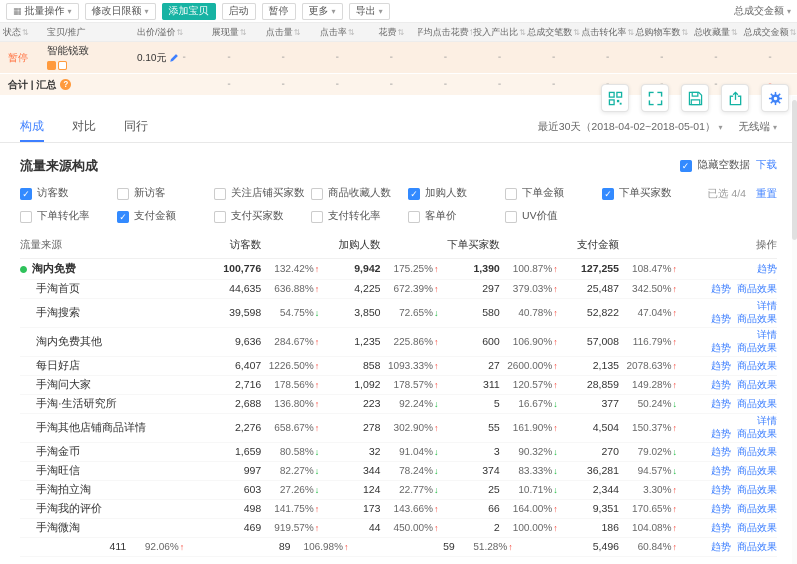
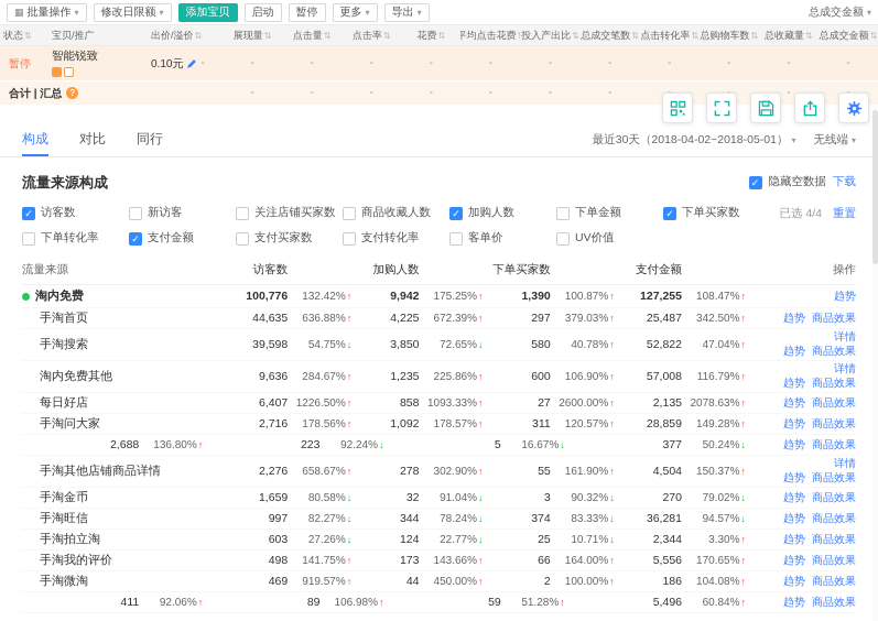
  ▦
  批量操作
  ▾
  修改日限额
  ▾
  添加宝贝
  启动
  暂停
  更多
  ▾
  导出
  ▾
  总成交金额
  ▾
  状态
  ⇅
  宝贝/推广
  出价/溢价
  ⇅
  展现量
  ⇅
  点击量
  ⇅
  点击率
  ⇅
  花费
  ⇅
  平均点击花费
  投入产出比
  ⇅
  总成交笔数
  ⇅
  点击转化率
  ⇅
  总购物车数
  ⇅
  总收藏量
  ⇅
  总成交金额
  ⇅
  暂停
  智能锐致
  0.10元
  -
  -
  -
  -
  -
  -
  -
  -
  -
  -
  -
  -
  合计 | 汇总
  ?
  -
  -
  -
  -
  -
  -
  -
  -
  构成
  对比
  同行
  最近30天（2018-04-02~2018-05-01）
  ▾
  无线端
  ▾
  流量来源构成
  ✓
  隐藏空数据
  下载
  ✓
  访客数
  新访客
  关注店铺买家数
  商品收藏人数
  ✓
  加购人数
  下单金额
  ✓
  下单买家数
  下单转化率
  ✓
  支付金额
  支付买家数
  支付转化率
  客单价
  UV价值
  已选 4/4
  重置
  流量来源
  访客数
  加购人数
  下单买家数
  支付金额
  操作
  淘内免费
  100,776
  132.42%↑
  9,942
  175.25%↑
  1,390
  100.87%↑
  127,255
  108.47%↑
  趋势
  手淘首页
  44,635
  636.88%↑
  4,225
  672.39%↑
  297
  379.03%↑
  25,487
  342.50%↑
  趋势 商品效果
  手淘搜索
  39,598
  54.75%↓
  3,850
  72.65%↓
  580
  40.78%↑
  52,822
  47.04%↑
  详情
  趋势 商品效果
  淘内免费其他
  9,636
  284.67%↑
  1,235
  225.86%↑
  600
  106.90%↑
  57,008
  116.79%↑
  详情
  趋势 商品效果
  每日好店
  6,407
  1226.50%↑
  858
  1093.33%↑
  27
  2600.00%↑
  2,135
  2078.63%↑
  趋势 商品效果
  手淘问大家
  2,716
  178.56%↑
  1,092
  178.57%↑
  311
  120.57%↑
  28,859
  149.28%↑
  趋势 商品效果
- 手淘·生活研究所
  2,688
  136.80%↑
  223
  92.24%↓
  5
  16.67%↓
  377
  50.24%↓
  趋势 商品效果
  手淘其他店铺商品详情
  2,276
  658.67%↑
  278
  302.90%↑
  55
  161.90%↑
  4,504
  150.37%↑
  详情
  趋势 商品效果
  手淘金币
  1,659
  80.58%↓
  32
  91.04%↓
  3
  90.32%↓
  270
  79.02%↓
  趋势 商品效果
  手淘旺信
  997
  82.27%↓
  344
  78.24%↓
  374
  83.33%↓
  36,281
  94.57%↓
  趋势 商品效果
  手淘拍立淘
  603
  27.26%↓
  124
  22.77%↓
  25
  10.71%↓
  2,344
  3.30%↑
  趋势 商品效果
  手淘我的评价
  498
  141.75%↑
  173
  143.66%↑
  66
  164.00%↑
- 9,351
+ 5,556
  170.65%↑
  趋势 商品效果
  手淘微淘
  469
  919.57%↑
  44
  450.00%↑
  2
  100.00%↑
  186
  104.08%↑
  趋势 商品效果
  411
  92.06%↑
  89
  106.98%↑
  59
  51.28%↑
  5,496
  60.84%↑
  趋势 商品效果
